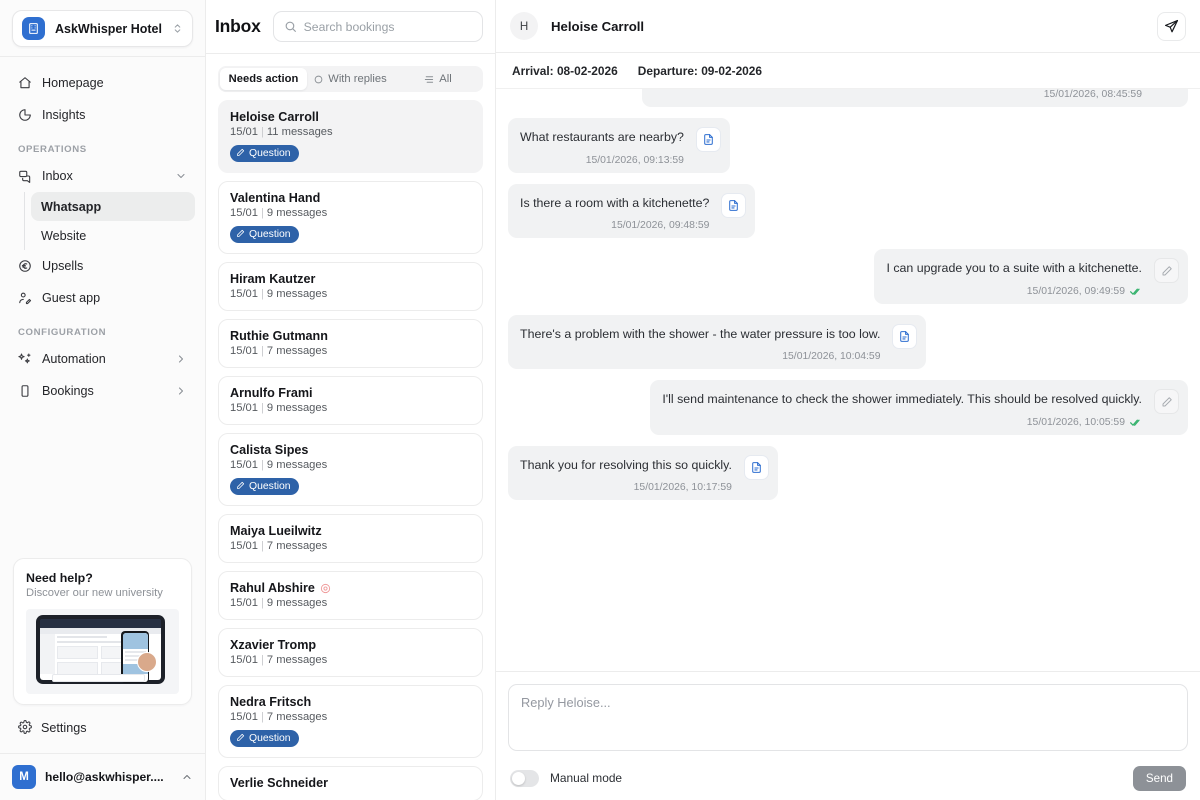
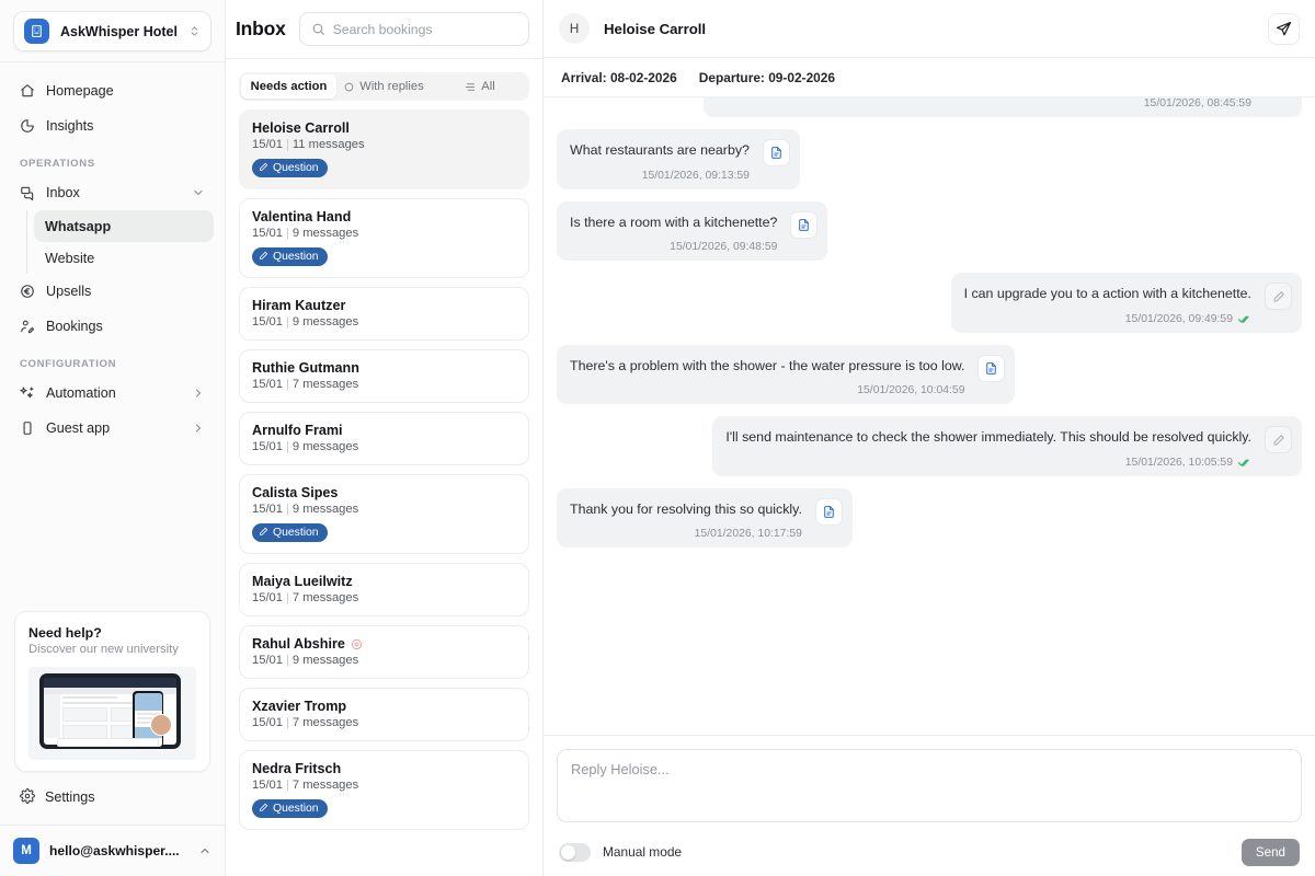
  AskWhisper Hotel
  Homepage
  Insights
  OPERATIONS
  Inbox
  Whatsapp
  Website
  Upsells
- Guest app
+ Bookings
  CONFIGURATION
  Automation
- Bookings
+ Guest app
  Need help?
  Discover our new university
  Settings
  M
  hello@askwhisper....
  Inbox
  Search bookings
  Needs action
  With replies
  All
  Heloise Carroll
  15/01 | 11 messages
  Question
  Valentina Hand
  15/01 | 9 messages
  Question
  Hiram Kautzer
  15/01 | 9 messages
  Ruthie Gutmann
  15/01 | 7 messages
  Arnulfo Frami
  15/01 | 9 messages
  Calista Sipes
  15/01 | 9 messages
  Question
  Maiya Lueilwitz
  15/01 | 7 messages
  Rahul Abshire
  15/01 | 9 messages
  Xzavier Tromp
  15/01 | 7 messages
  Nedra Fritsch
  15/01 | 7 messages
  Question
- Verlie Schneider
  H
  Heloise Carroll
  Arrival: 08-02-2026
  Departure: 09-02-2026
  15/01/2026, 08:45:59
  What restaurants are nearby?
  15/01/2026, 09:13:59
  Is there a room with a kitchenette?
  15/01/2026, 09:48:59
- I can upgrade you to a suite with a kitchenette.
+ I can upgrade you to a action with a kitchenette.
  15/01/2026, 09:49:59
  There's a problem with the shower - the water pressure is too low.
  15/01/2026, 10:04:59
  I'll send maintenance to check the shower immediately. This should be resolved quickly.
  15/01/2026, 10:05:59
  Thank you for resolving this so quickly.
  15/01/2026, 10:17:59
  Reply Heloise...
  Manual mode
  Send
